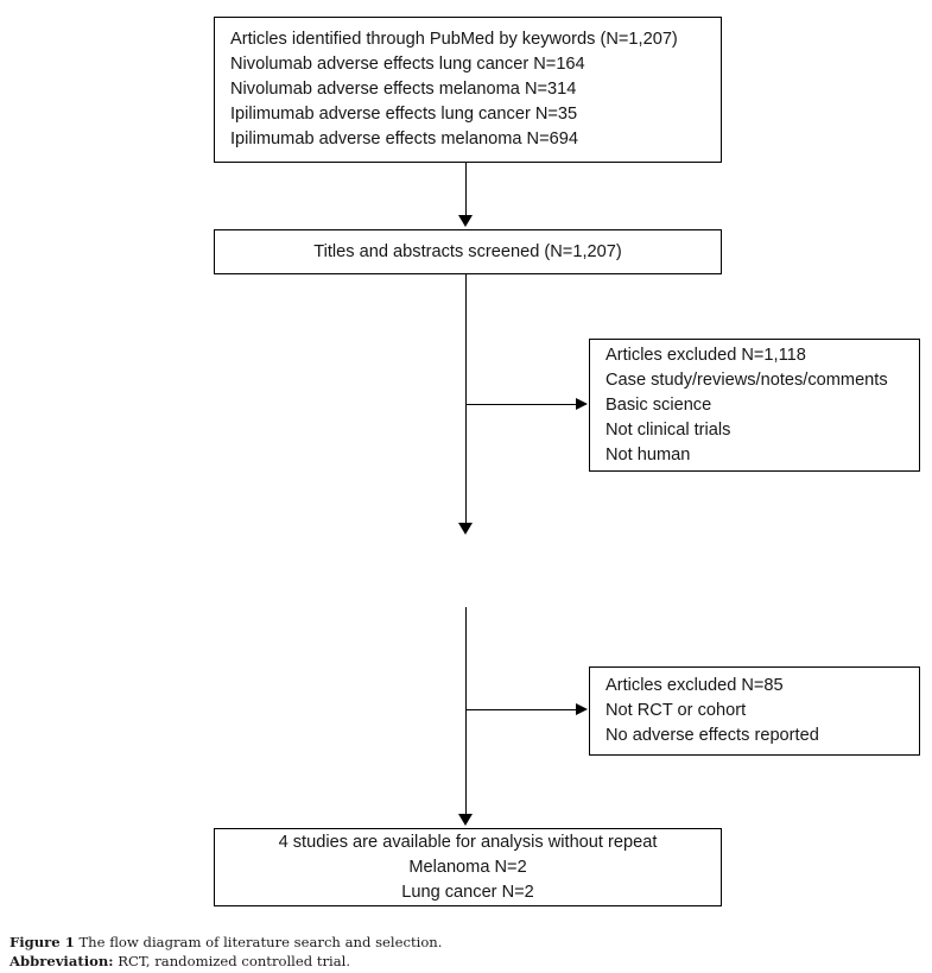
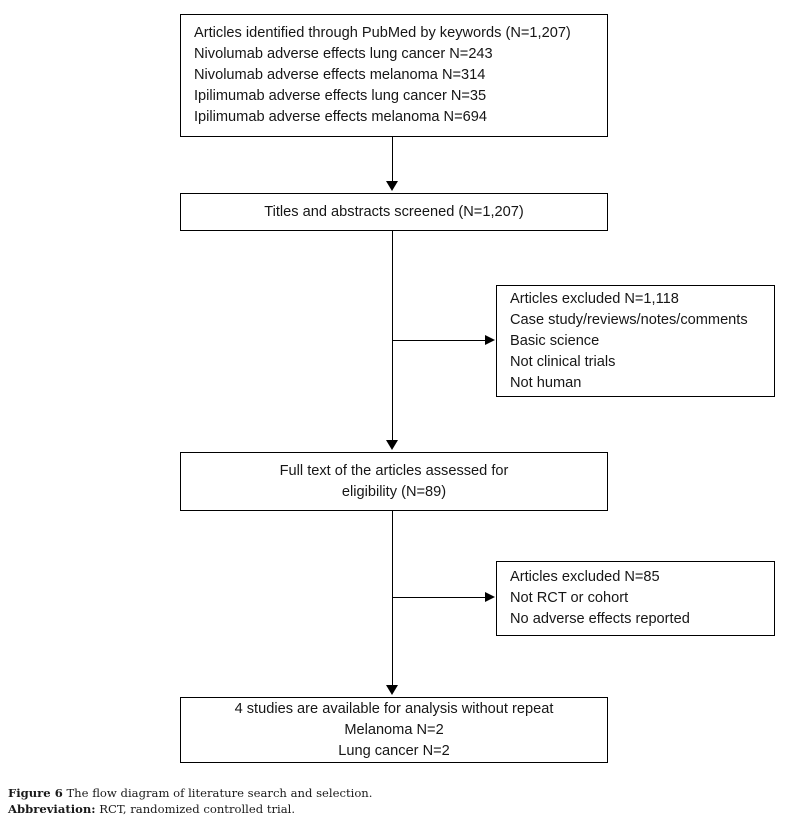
  Articles identified through PubMed by keywords (N=1,207)
- Nivolumab adverse effects lung cancer N=164
+ Nivolumab adverse effects lung cancer N=243
  Nivolumab adverse effects melanoma N=314
  Ipilimumab adverse effects lung cancer N=35
  Ipilimumab adverse effects melanoma N=694
  Titles and abstracts screened (N=1,207)
  Articles excluded N=1,118
  Case study/reviews/notes/comments
  Basic science
  Not clinical trials
  Not human
+ Full text of the articles assessed for
+ eligibility (N=89)
  Articles excluded N=85
  Not RCT or cohort
  No adverse effects reported
  4 studies are available for analysis without repeat
  Melanoma N=2
  Lung cancer N=2
- Figure 1 The flow diagram of literature search and selection.
+ Figure 6 The flow diagram of literature search and selection.
  Abbreviation: RCT, randomized controlled trial.
